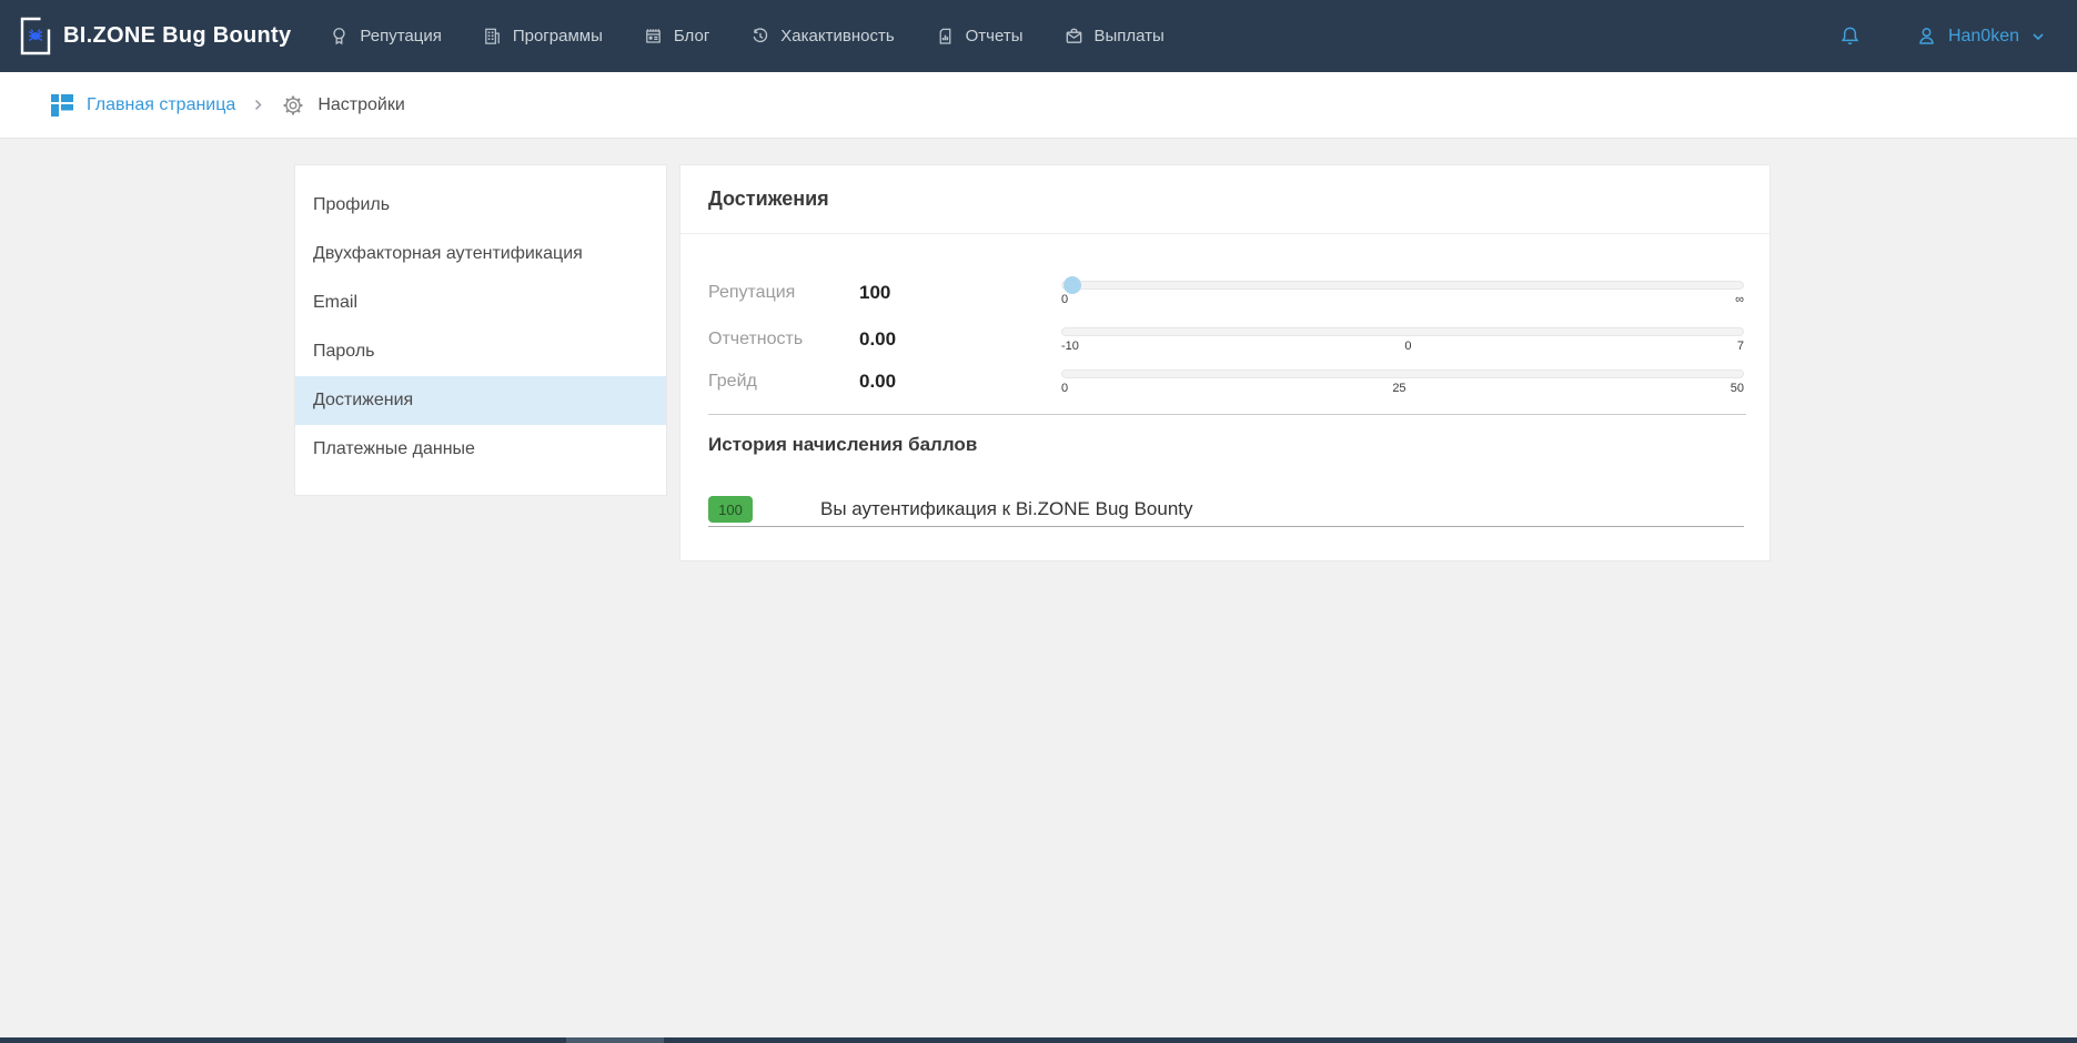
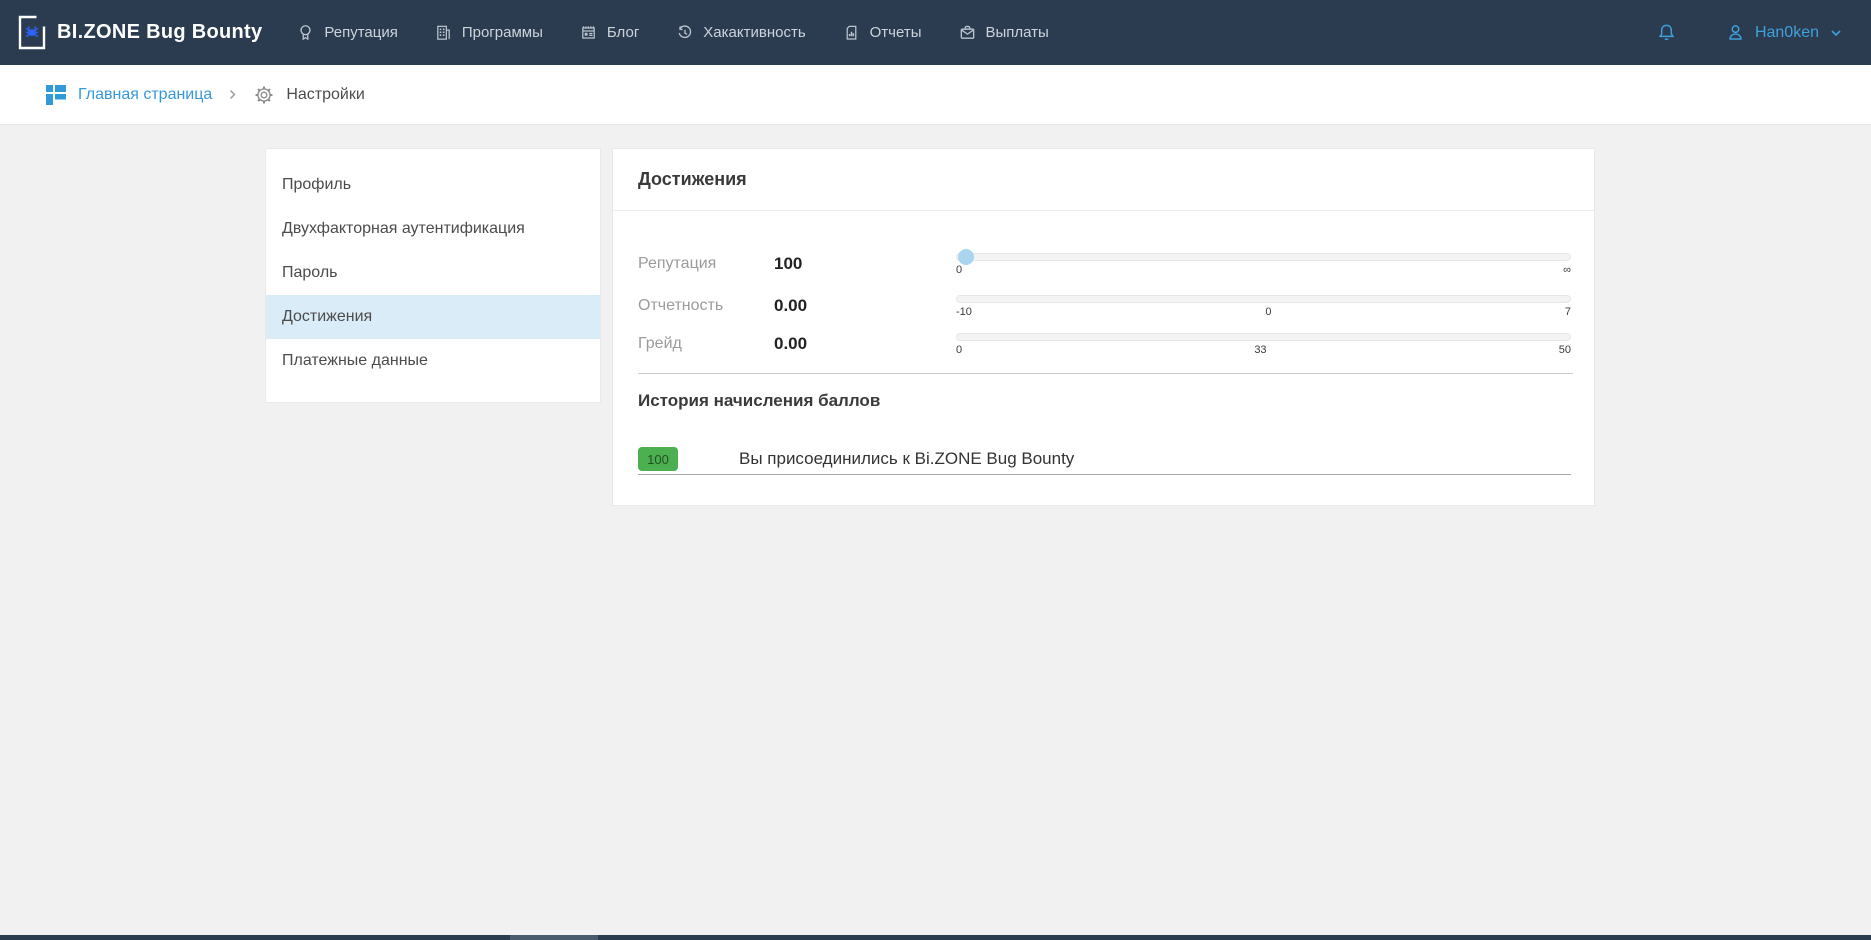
  BI.ZONE Bug Bounty
  Репутация
  Программы
  Блог
  Хакактивность
  Отчеты
  Выплаты
  Han0ken
  Главная страница
  Настройки
  Профиль
  Двухфакторная аутентификация
- Email
  Пароль
  Достижения
  Платежные данные
  Достижения
  Репутация
  100
  0
  ∞
  Отчетность
  0.00
  -10
  0
  7
  Грейд
  0.00
  0
- 25
+ 33
  50
  История начисления баллов
  100
- Вы аутентификация к Bi.ZONE Bug Bounty
+ Вы присоединились к Bi.ZONE Bug Bounty
